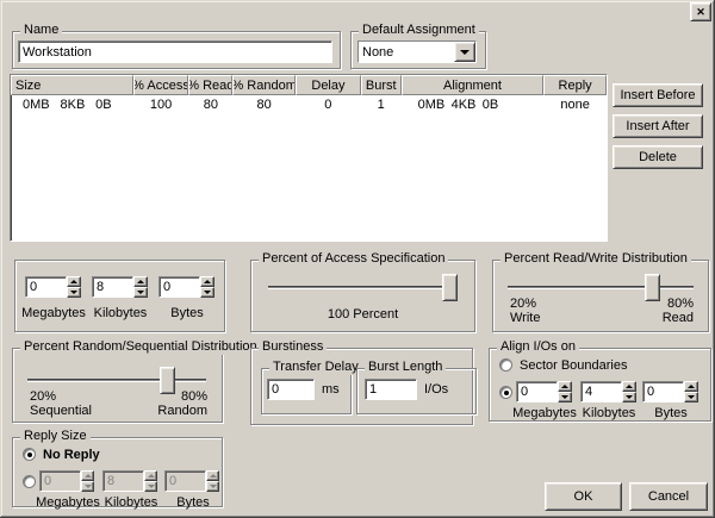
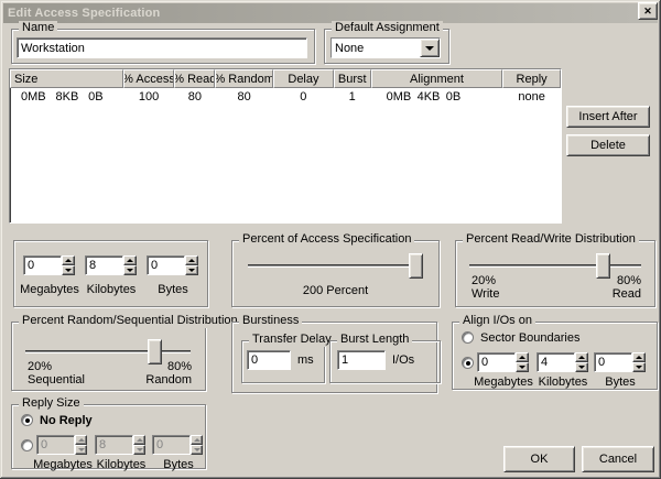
+ Edit Access Specification
  ✕
  Name
  Workstation
  Default Assignment
  None
  Size
  % Access
  % Read
  % Random
  Delay
  Burst
  Alignment
  Reply
  0MB
  8KB
  0B
  100
  80
  80
  0
  1
  0MB
  4KB
  0B
  none
- Insert Before
  Insert After
  Delete
  0
  8
  0
  Megabytes
  Kilobytes
  Bytes
  Percent of Access Specification
- 100 Percent
+ 200 Percent
  Percent Read/Write Distribution
  20%
  Write
  80%
  Read
  Percent Random/Sequential Distribution
  20%
  Sequential
  80%
  Random
  Burstiness
  Transfer Delay
  0
  ms
  Burst Length
  1
  I/Os
  Align I/Os on
  Sector Boundaries
  0
  4
  0
  Megabytes
  Kilobytes
  Bytes
  Reply Size
  No Reply
  0
  8
  0
  Megabytes
  Kilobytes
  Bytes
  OK
  Cancel
